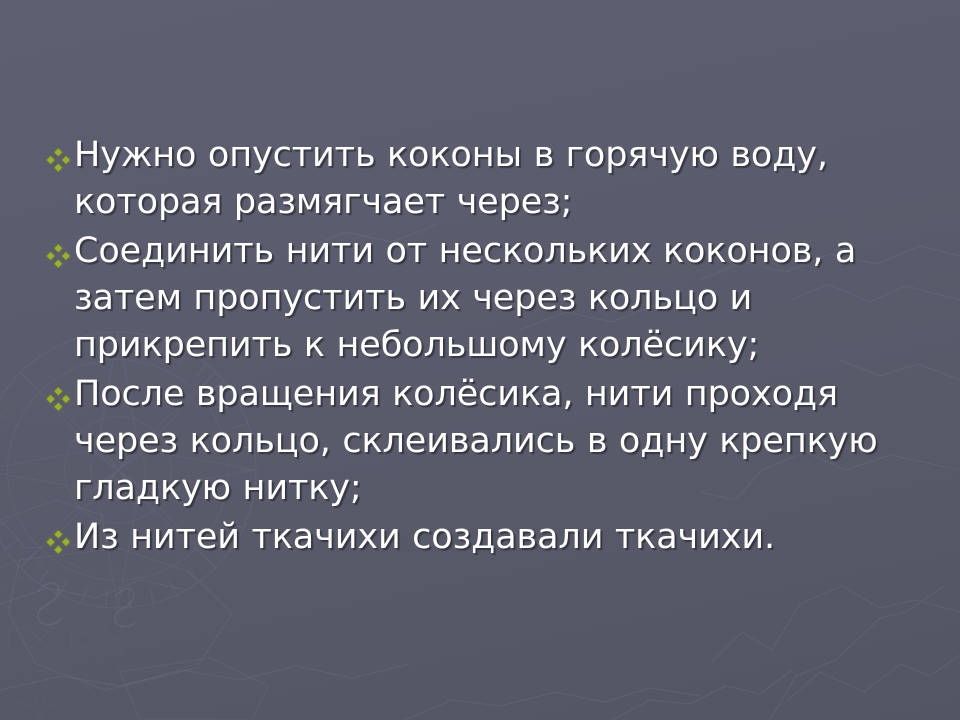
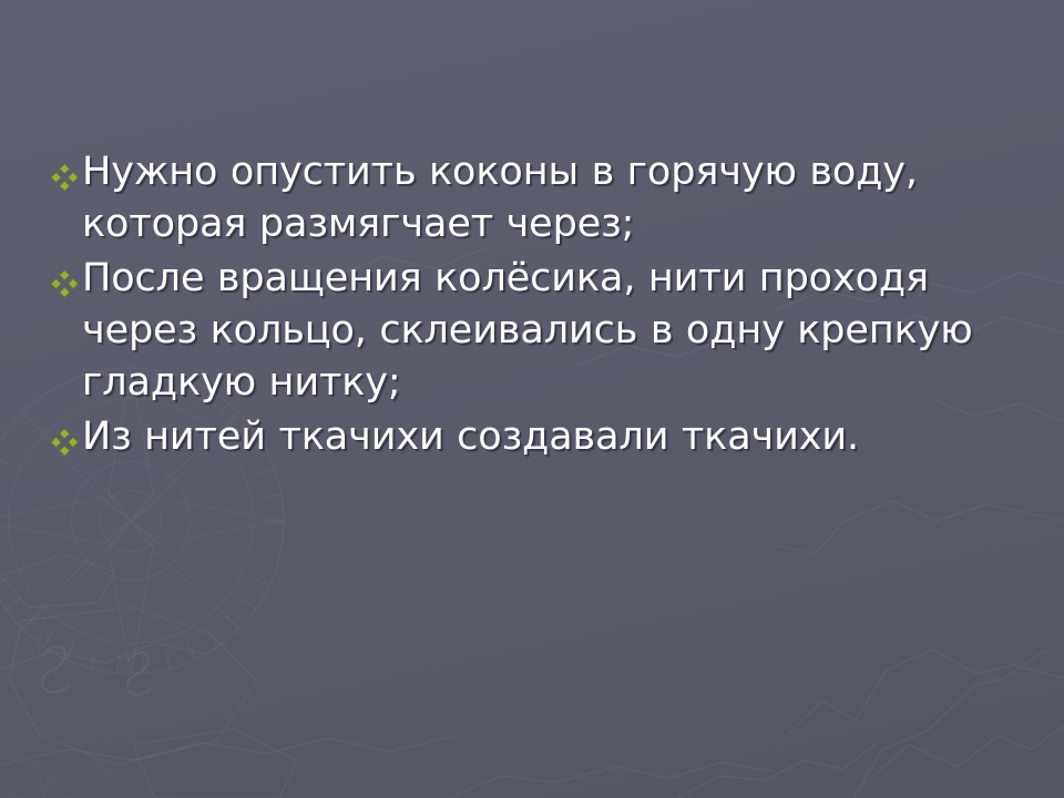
  Нужно опустить коконы в горячую воду, которая размягчает через;
- Соединить нити от нескольких коконов, а затем пропустить их через кольцо и прикрепить к небольшому колёсику;
  После вращения колёсика, нити проходя через кольцо, склеивались в одну крепкую гладкую нитку;
  Из нитей ткачихи создавали ткачихи.
